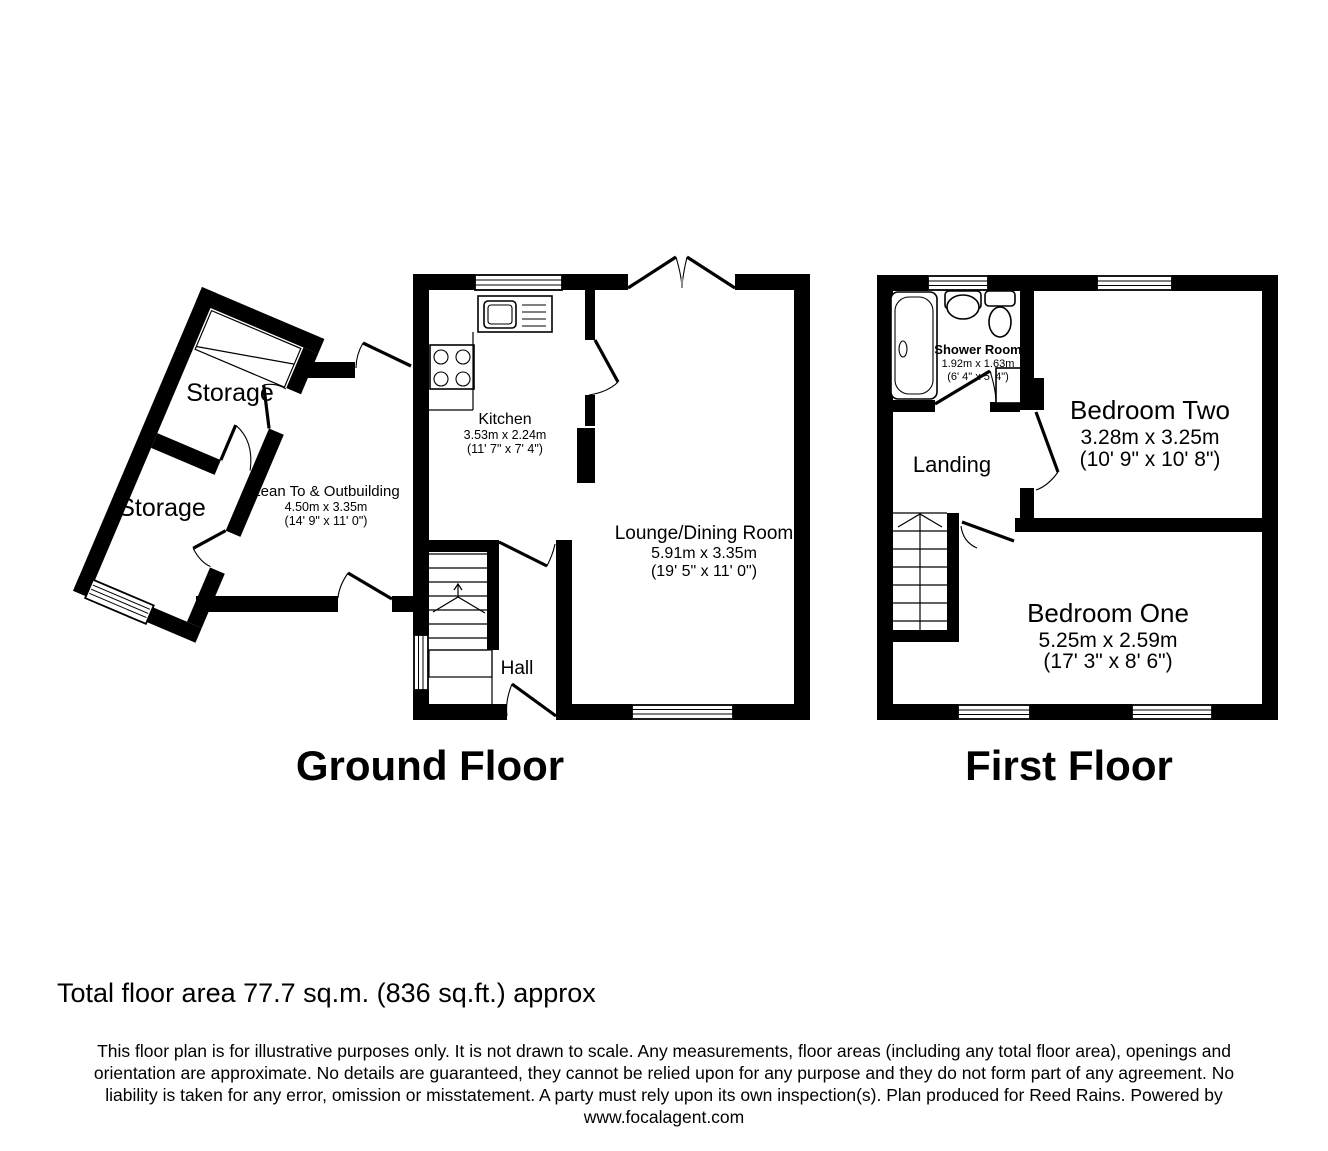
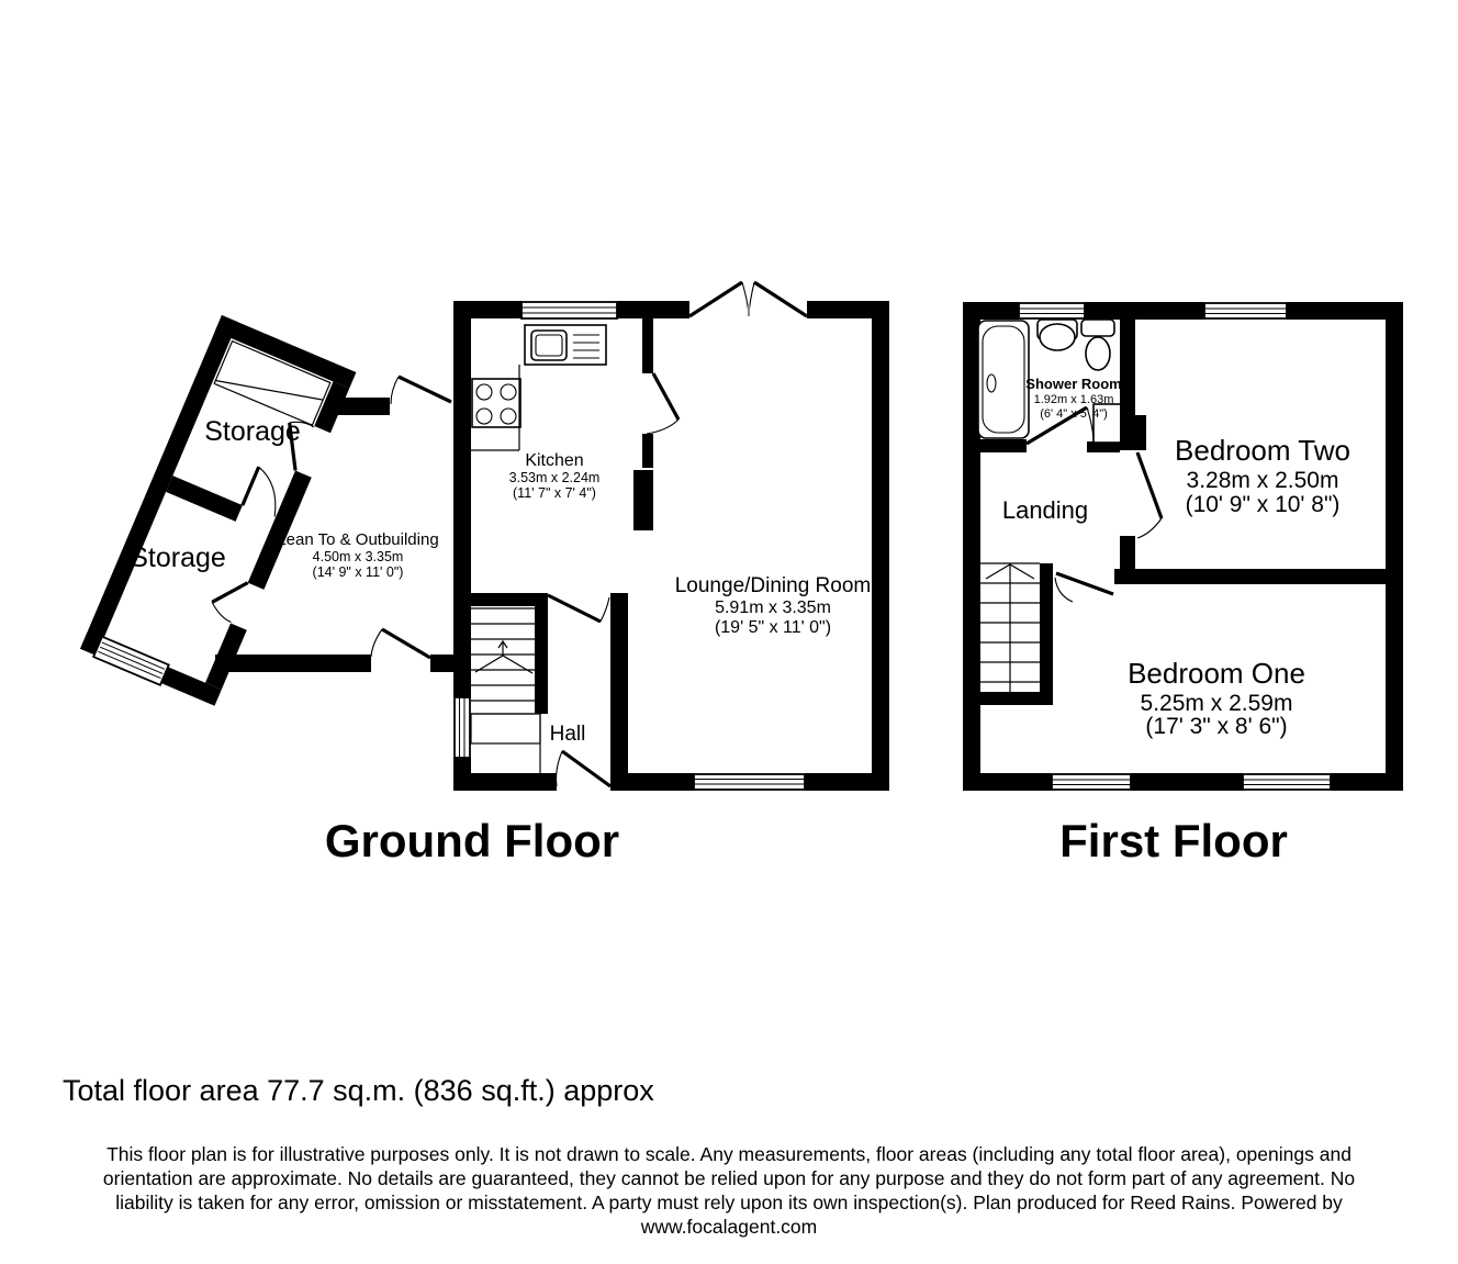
  Storage
  Storage
  Lean To & Outbuilding
  4.50m x 3.35m
  (14' 9" x 11' 0")
  Kitchen
  3.53m x 2.24m
  (11' 7" x 7' 4")
  Lounge/Dining Room
  5.91m x 3.35m
  (19' 5" x 11' 0")
  Hall
  Ground Floor
  Shower Room
  1.92m x 1.63m
  (6' 4" x 5' 4")
  Landing
  Bedroom Two
- 3.28m x 3.25m
+ 3.28m x 2.50m
  (10' 9" x 10' 8")
  Bedroom One
  5.25m x 2.59m
  (17' 3" x 8' 6")
  First Floor
  Total floor area 77.7 sq.m. (836 sq.ft.) approx
  This floor plan is for illustrative purposes only. It is not drawn to scale. Any measurements, floor areas (including any total floor area), openings and
  orientation are approximate. No details are guaranteed, they cannot be relied upon for any purpose and they do not form part of any agreement. No
  liability is taken for any error, omission or misstatement. A party must rely upon its own inspection(s). Plan produced for Reed Rains. Powered by
  www.focalagent.com
